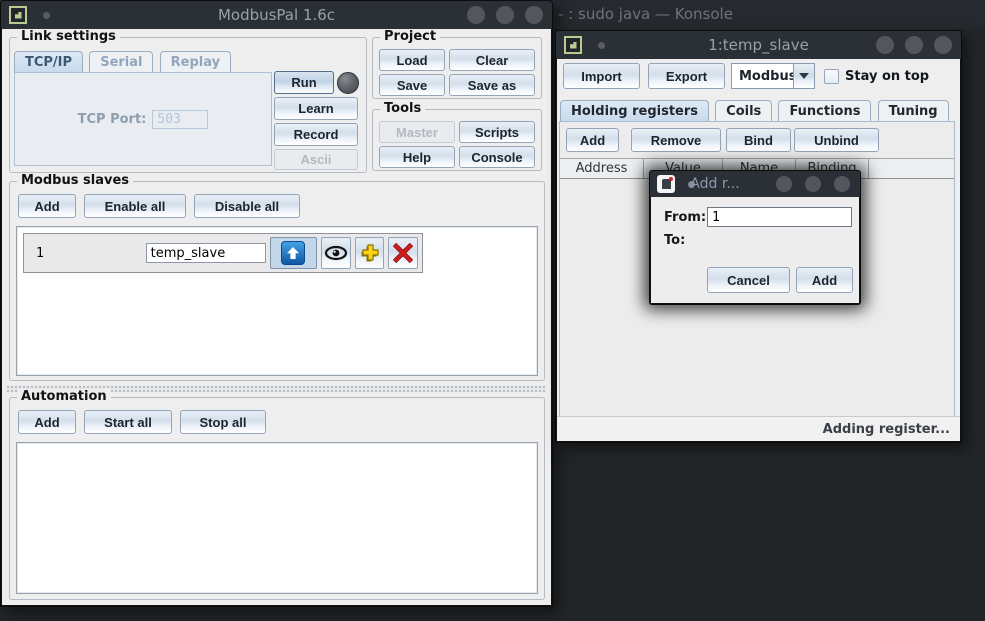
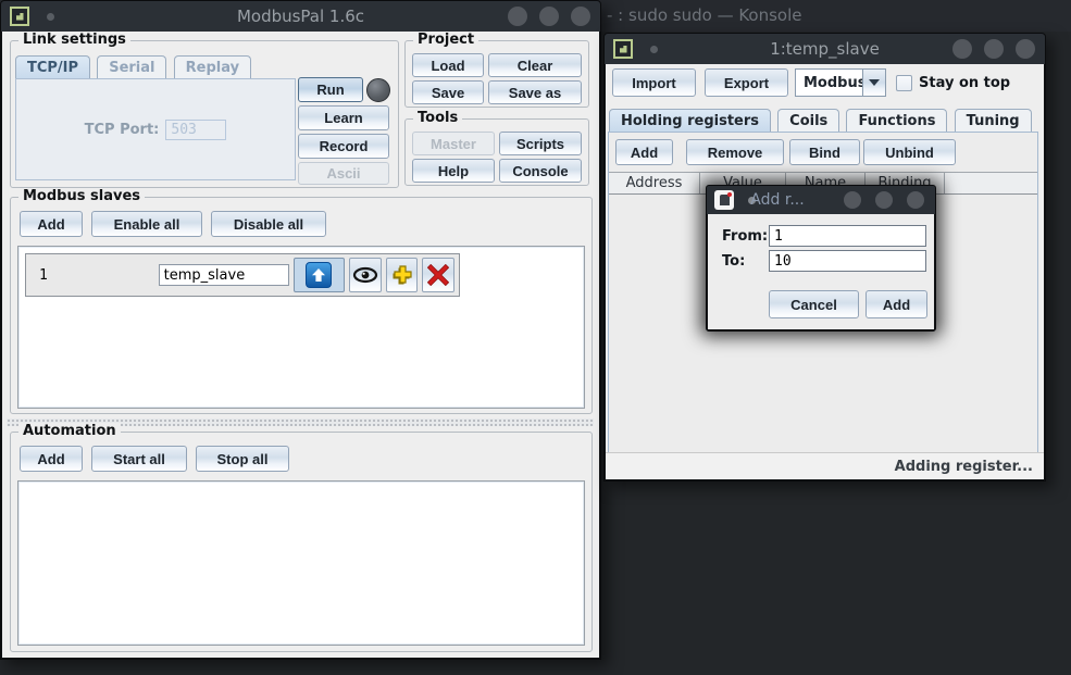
- - : sudo java — Konsole
+ - : sudo sudo — Konsole
  ModbusPal 1.6c
  Link settings
  TCP/IP Serial Replay
  TCP Port:
  503
  Run
  Learn
  Record
  Ascii
  Project
  Load
  Clear
  Save
  Save as
  Tools
  Master
  Scripts
  Help
  Console
  Modbus slaves
  Add
  Enable all
  Disable all
  1
  temp_slave
  Automation
  Add
  Start all
  Stop all
  1:temp_slave
  Import
  Export
  Modbu
  Stay on top
  Holding registers Coils Functions Tuning
  Add
  Remove
  Bind
  Unbind
  Address
  Value
  Name
  Binding
  Adding register...
  Add r...
  From:
  1
  To:
+ 10
  Cancel
  Add
